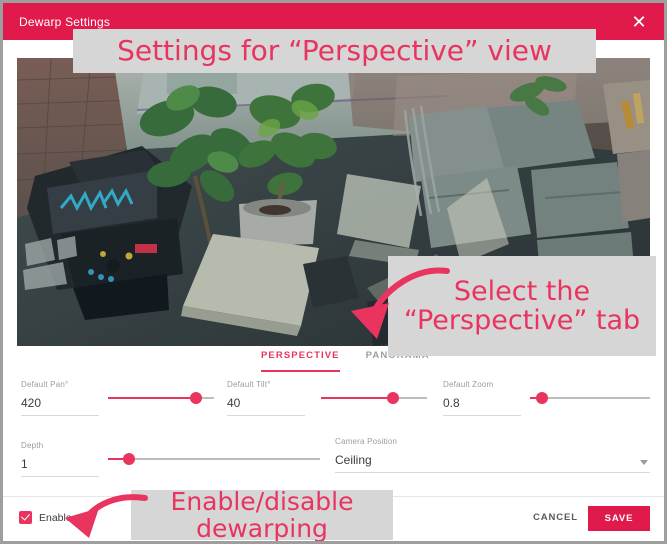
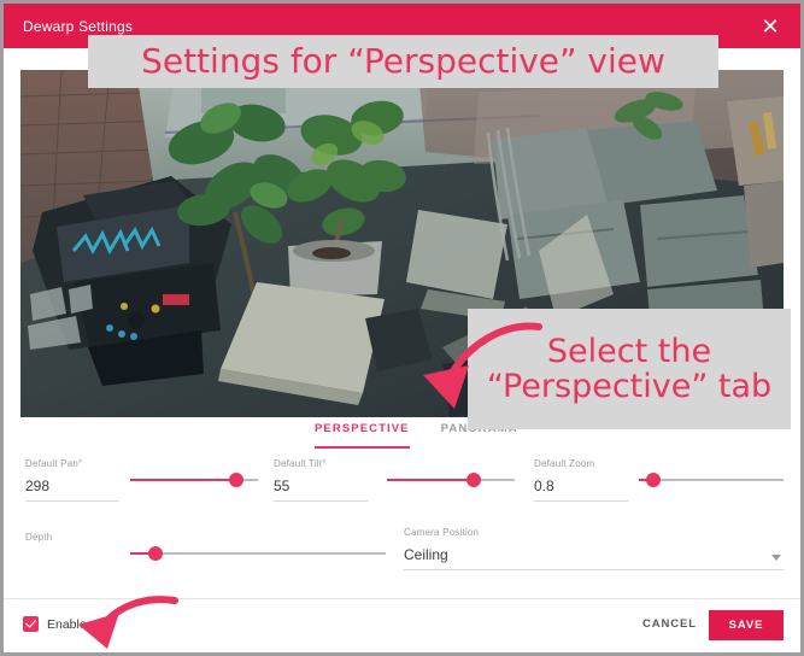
  Dewarp Settings
  ✕
  PERSPECTIVE
  Default Pan°
- 420
+ 298
  Default Tilt°
- 40
+ 55
  Default Zoom
  0.8
  Depth
- 1
  Camera Position
  Ceiling
  Enabl
  CANCEL
  SAVE
  Settings for “Perspective” view
  Select the “Perspective” tab
- Enable/disable dewarping
